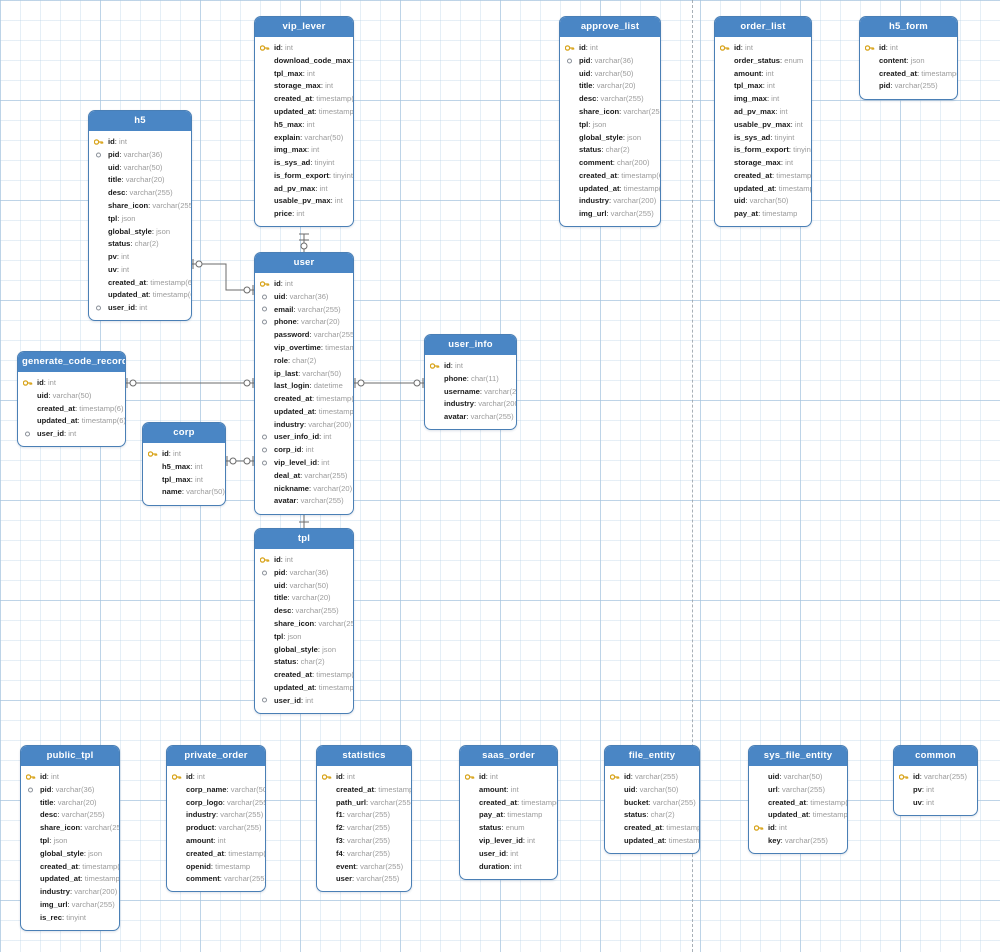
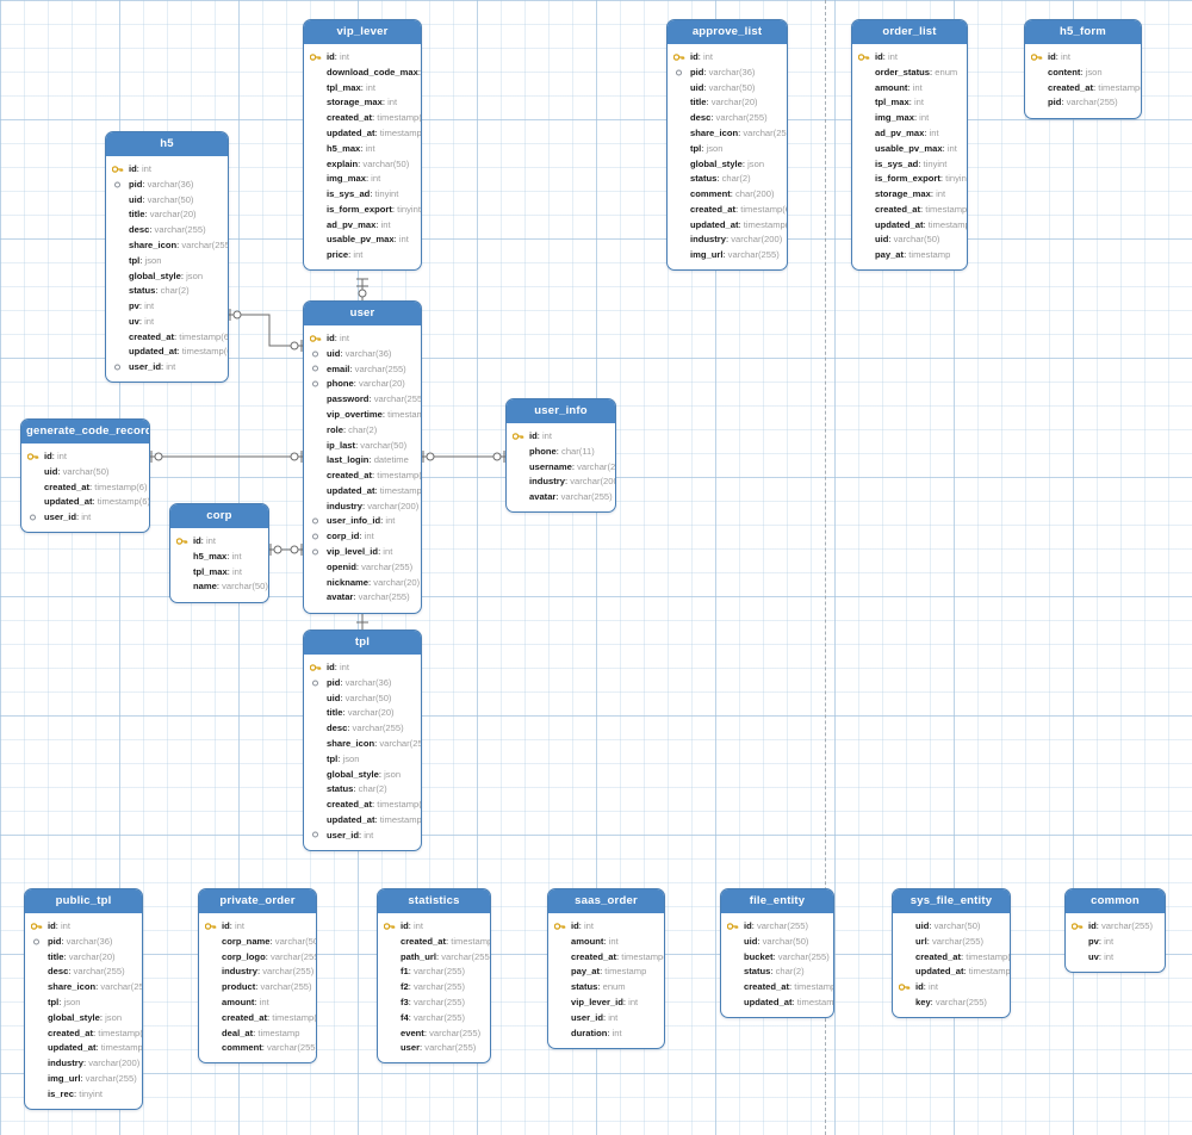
  vip_lever
  id: int
  download_code_max:
  tpl_max: int
  storage_max: int
  created_at: timestamp(
  updated_at: timestamp
  h5_max: int
  explain: varchar(50)
  img_max: int
  is_sys_ad: tinyint
  is_form_export: tinyint
  ad_pv_max: int
  usable_pv_max: int
  price: int
  h5
  id: int
  pid: varchar(36)
  uid: varchar(50)
  title: varchar(20)
  desc: varchar(255)
  share_icon: varchar(255
  tpl: json
  global_style: json
  status: char(2)
  pv: int
  uv: int
  created_at: timestamp(6
  updated_at: timestamp(
  user_id: int
  approve_list
  id: int
  pid: varchar(36)
  uid: varchar(50)
  title: varchar(20)
  desc: varchar(255)
  share_icon: varchar(25
  tpl: json
  global_style: json
  status: char(2)
  comment: char(200)
  created_at: timestamp(
  updated_at: timestamp
  industry: varchar(200)
  img_url: varchar(255)
  order_list
  id: int
  order_status: enum
  amount: int
  tpl_max: int
  img_max: int
  ad_pv_max: int
  usable_pv_max: int
  is_sys_ad: tinyint
  is_form_export: tinyin
  storage_max: int
  created_at: timestamp
  updated_at: timestam
  uid: varchar(50)
  pay_at: timestamp
  h5_form
  id: int
  content: json
  created_at: timestamp
  pid: varchar(255)
  user
  id: int
  uid: varchar(36)
  email: varchar(255)
  phone: varchar(20)
  password: varchar(255
  vip_overtime: timestam
  role: char(2)
  ip_last: varchar(50)
  last_login: datetime
  created_at: timestamp(
  updated_at: timestamp
  industry: varchar(200)
  user_info_id: int
  corp_id: int
  vip_level_id: int
- deal_at: varchar(255)
+ openid: varchar(255)
  nickname: varchar(20)
  avatar: varchar(255)
  user_info
  id: int
  phone: char(11)
  username: varchar(2
  industry: varchar(20
  avatar: varchar(255)
  generate_code_record
  id: int
  uid: varchar(50)
  created_at: timestamp(6)
  updated_at: timestamp(6)
  user_id: int
  corp
  id: int
  h5_max: int
  tpl_max: int
  name: varchar(50)
  tpl
  id: int
  pid: varchar(36)
  uid: varchar(50)
  title: varchar(20)
  desc: varchar(255)
  share_icon: varchar(25
  tpl: json
  global_style: json
  status: char(2)
  created_at: timestamp(
  updated_at: timestamp
  user_id: int
  public_tpl
  id: int
  pid: varchar(36)
  title: varchar(20)
  desc: varchar(255)
  share_icon: varchar(25
  tpl: json
  global_style: json
  created_at: timestamp(
  updated_at: timestamp
  industry: varchar(200)
  img_url: varchar(255)
  is_rec: tinyint
  private_order
  id: int
  corp_name: varchar(50
  corp_logo: varchar(25
  industry: varchar(255)
  product: varchar(255)
  amount: int
  created_at: timestamp(
- openid: timestamp
+ deal_at: timestamp
  comment: varchar(255
  statistics
  id: int
  created_at: timestam
  path_url: varchar(255
  f1: varchar(255)
  f2: varchar(255)
  f3: varchar(255)
  f4: varchar(255)
  event: varchar(255)
  user: varchar(255)
  saas_order
  id: int
  amount: int
  created_at: timestamp
  pay_at: timestamp
  status: enum
  vip_lever_id: int
  user_id: int
  duration: int
  file_entity
  id: varchar(255)
  uid: varchar(50)
  bucket: varchar(255)
  status: char(2)
  created_at: timestam
  updated_at: timestam
  sys_file_entity
  uid: varchar(50)
  url: varchar(255)
  created_at: timestamp(
  updated_at: timestamp
  id: int
  key: varchar(255)
  common
  id: varchar(255)
  pv: int
  uv: int
